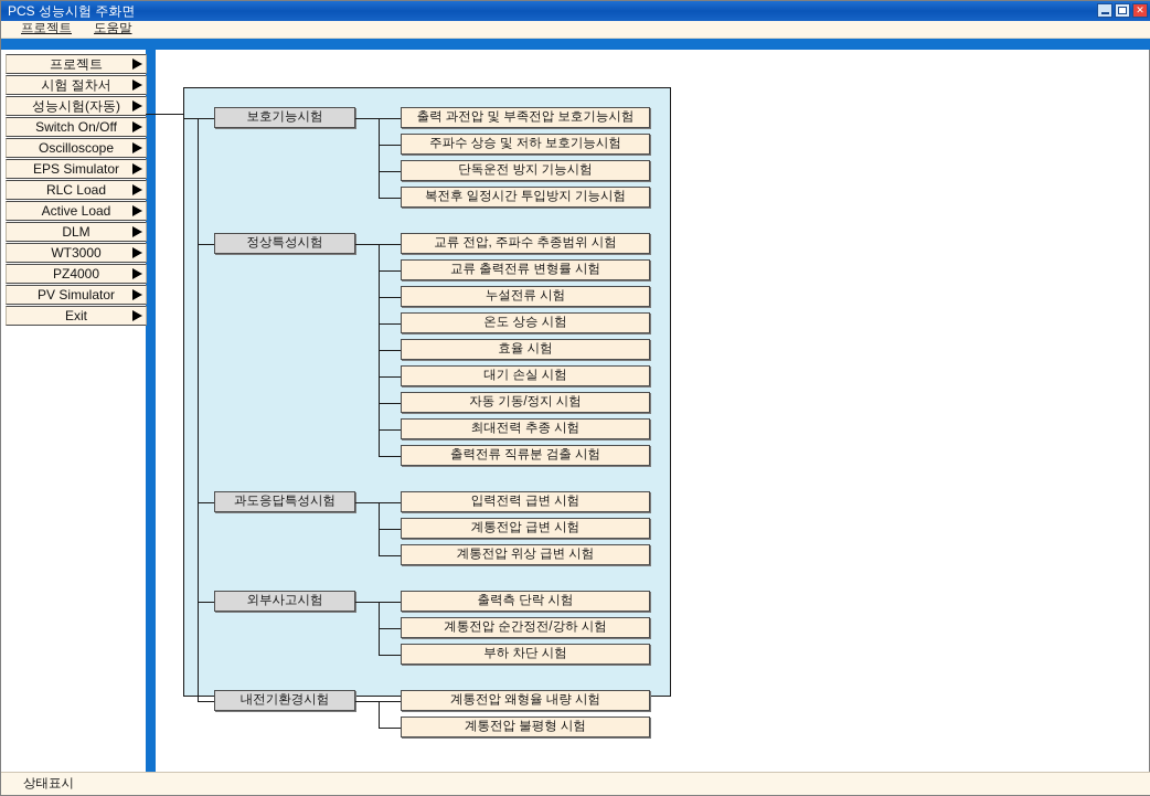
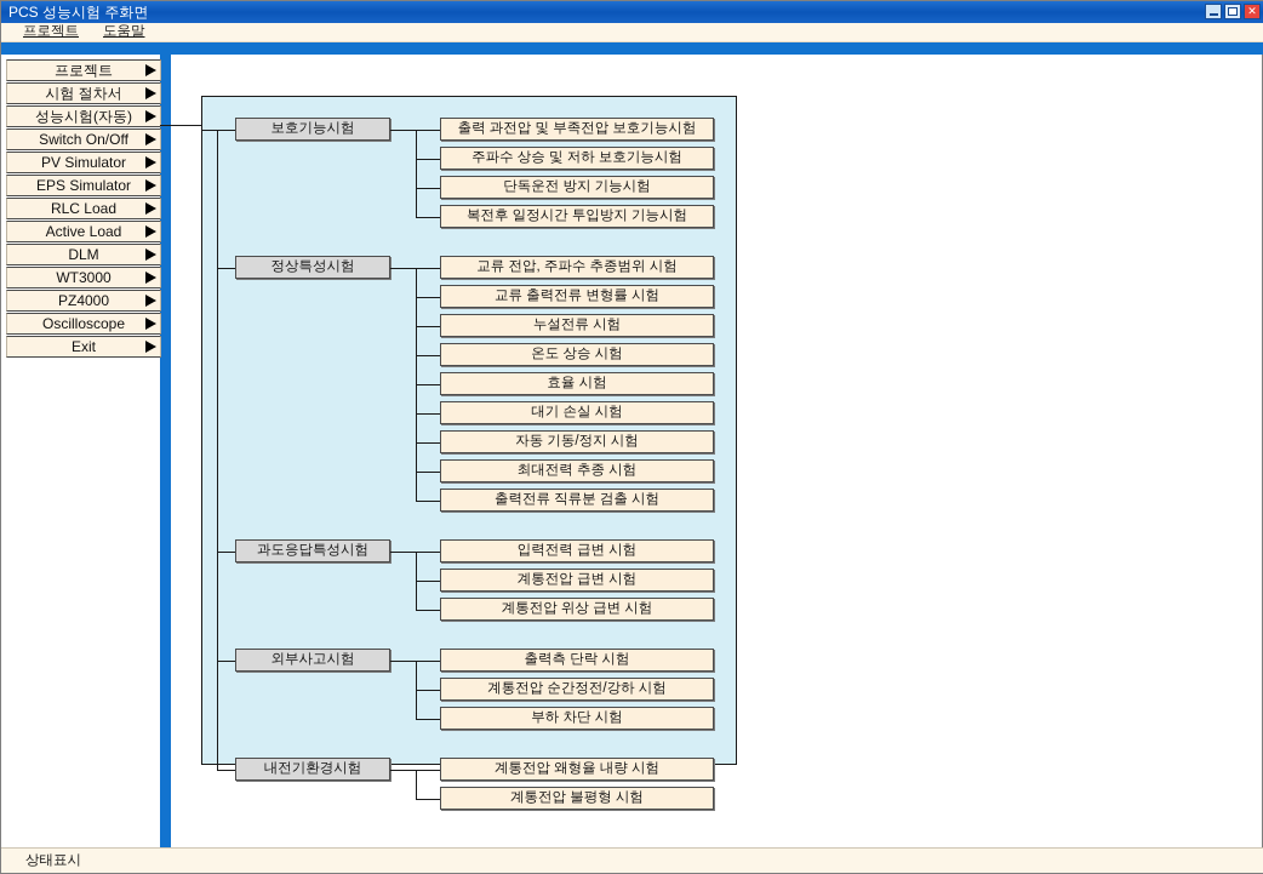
  PCS 성능시험 주화면
  ✕
  프로젝트
  도움말
  프로젝트
  시험 절차서
  성능시험(자동)
  Switch On/Off
- Oscilloscope
+ PV Simulator
  EPS Simulator
  RLC Load
  Active Load
  DLM
  WT3000
  PZ4000
- PV Simulator
+ Oscilloscope
  Exit
  보호기능시험
  출력 과전압 및 부족전압 보호기능시험
  주파수 상승 및 저하 보호기능시험
  단독운전 방지 기능시험
  복전후 일정시간 투입방지 기능시험
  정상특성시험
  교류 전압, 주파수 추종범위 시험
  교류 출력전류 변형률 시험
  누설전류 시험
  온도 상승 시험
  효율 시험
  대기 손실 시험
  자동 기동/정지 시험
  최대전력 추종 시험
  출력전류 직류분 검출 시험
  과도응답특성시험
  입력전력 급변 시험
  계통전압 급변 시험
  계통전압 위상 급변 시험
  외부사고시험
  출력측 단락 시험
  계통전압 순간정전/강하 시험
  부하 차단 시험
  내전기환경시험
  계통전압 왜형율 내량 시험
  계통전압 불평형 시험
  상태표시
